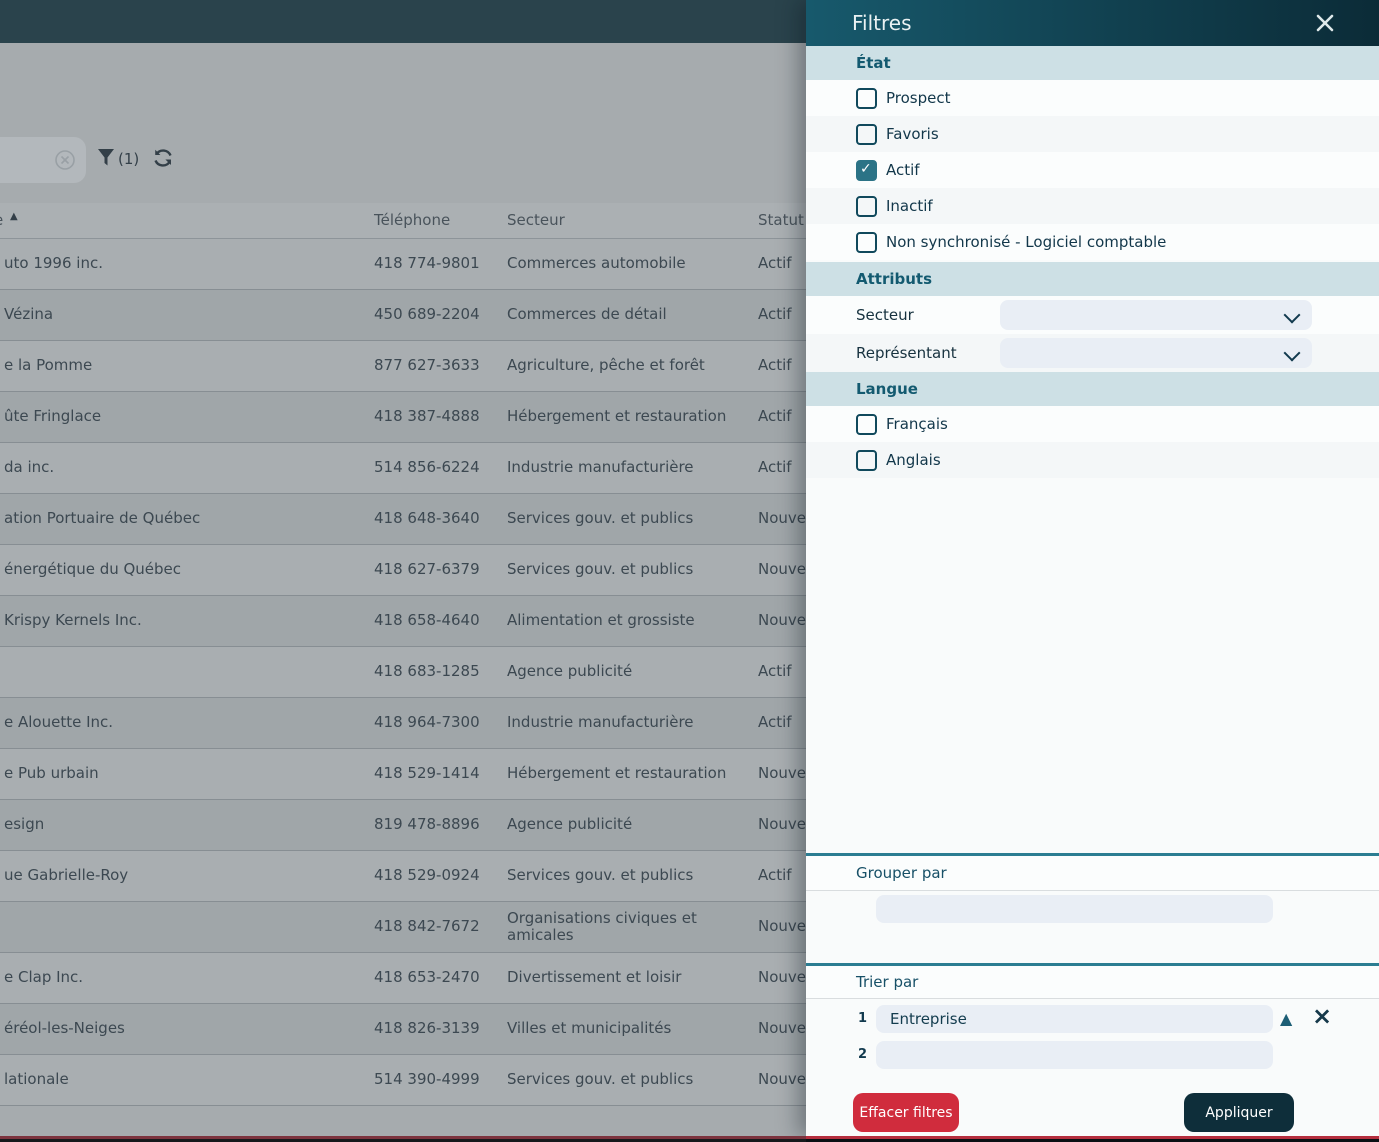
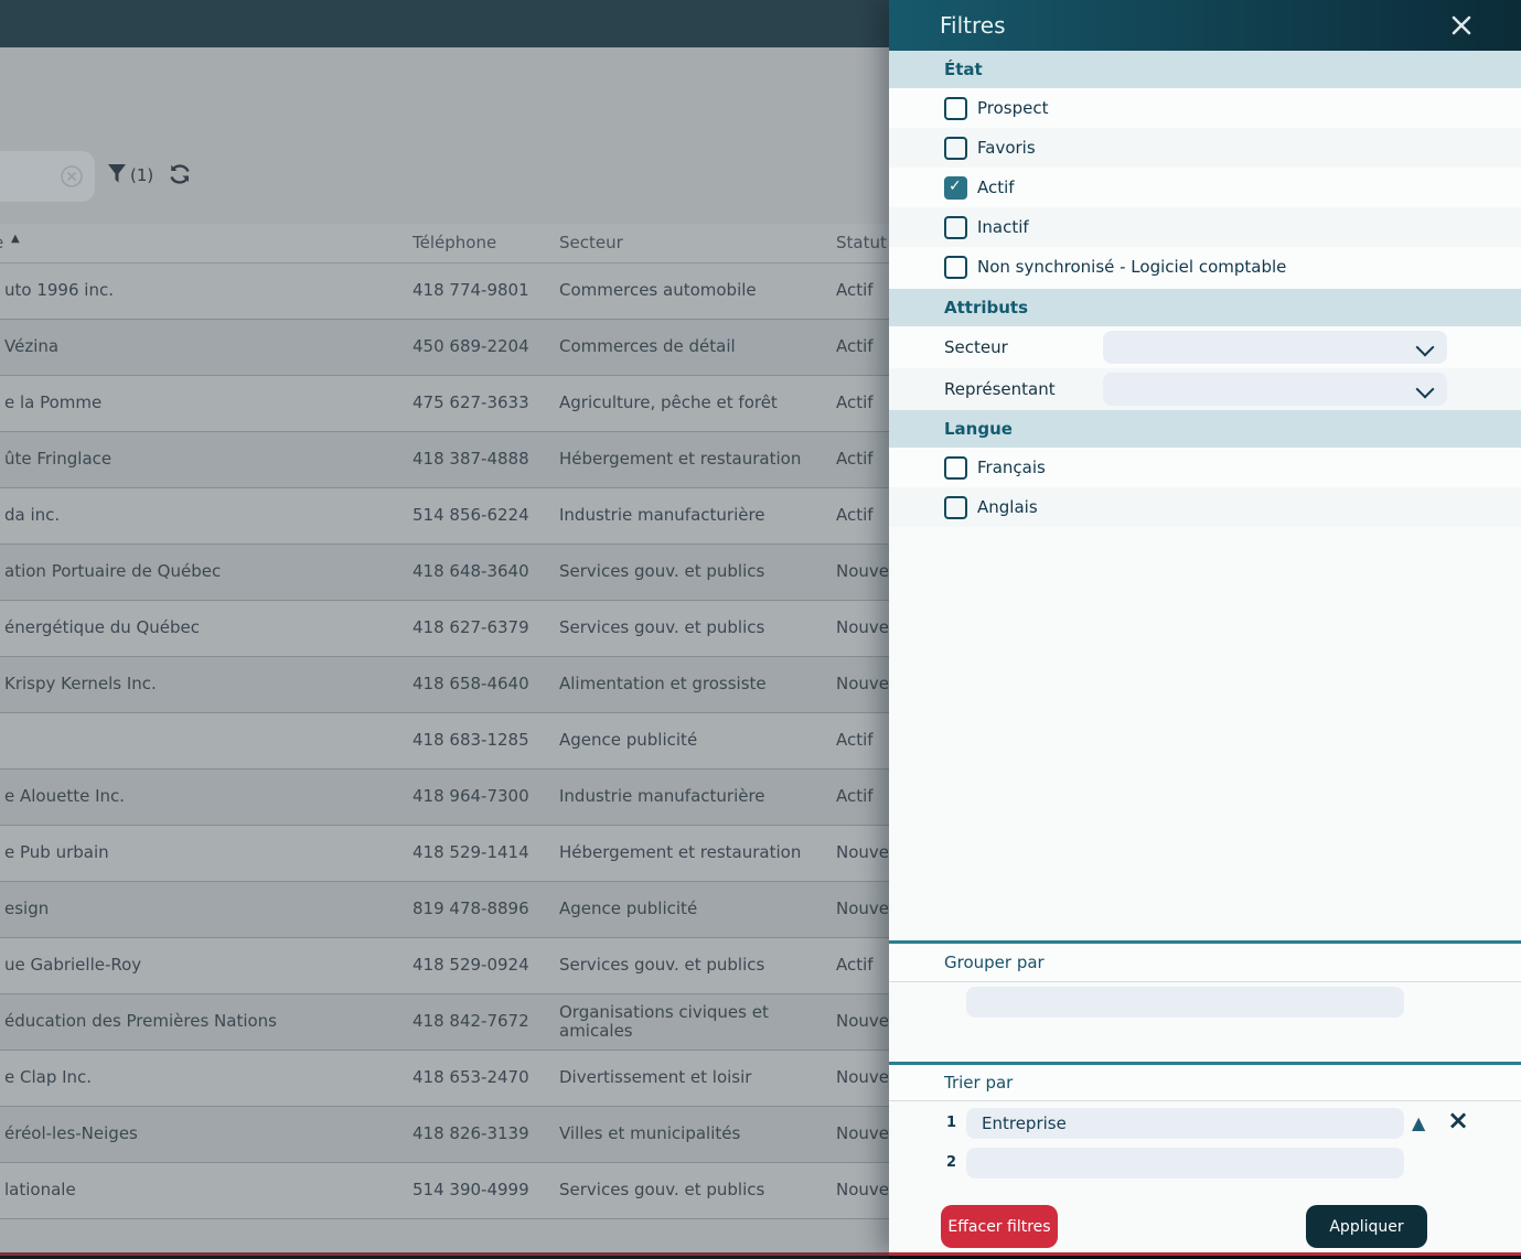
  (1)
  ▲
  Téléphone
  Secteur
  Statut
  uto 1996 inc.
  418 774-9801
  Commerces automobile
  Actif
  Vézina
  450 689-2204
  Commerces de détail
  Actif
  e la Pomme
- 877 627-3633
+ 475 627-3633
  Agriculture, pêche et forêt
  Actif
  ûte Fringlace
  418 387-4888
  Hébergement et restauration
  Actif
  da inc.
  514 856-6224
  Industrie manufacturière
  Actif
  ation Portuaire de Québec
  418 648-3640
  Services gouv. et publics
  Nouve
  énergétique du Québec
  418 627-6379
  Services gouv. et publics
  Nouve
  Krispy Kernels Inc.
  418 658-4640
  Alimentation et grossiste
  Nouve
  418 683-1285
  Agence publicité
  Actif
  e Alouette Inc.
  418 964-7300
  Industrie manufacturière
  Actif
  e Pub urbain
  418 529-1414
  Hébergement et restauration
  Nouve
  esign
  819 478-8896
  Agence publicité
  Nouve
  ue Gabrielle-Roy
  418 529-0924
  Services gouv. et publics
  Actif
+ éducation des Premières Nations
  418 842-7672
  Organisations civiques et amicales
  Nouve
  e Clap Inc.
  418 653-2470
  Divertissement et loisir
  Nouve
  éréol-les-Neiges
  418 826-3139
  Villes et municipalités
  Nouve
  lationale
  514 390-4999
  Services gouv. et publics
  Nouve
  Filtres
  État
  Prospect
  Favoris
  Actif
  Inactif
  Non synchronisé - Logiciel comptable
  Attributs
  Secteur
  Représentant
  Langue
  Français
  Anglais
  Grouper par
  Trier par
  1
  Entreprise
  ▲
  ×
  2
  Effacer filtres
  Appliquer
